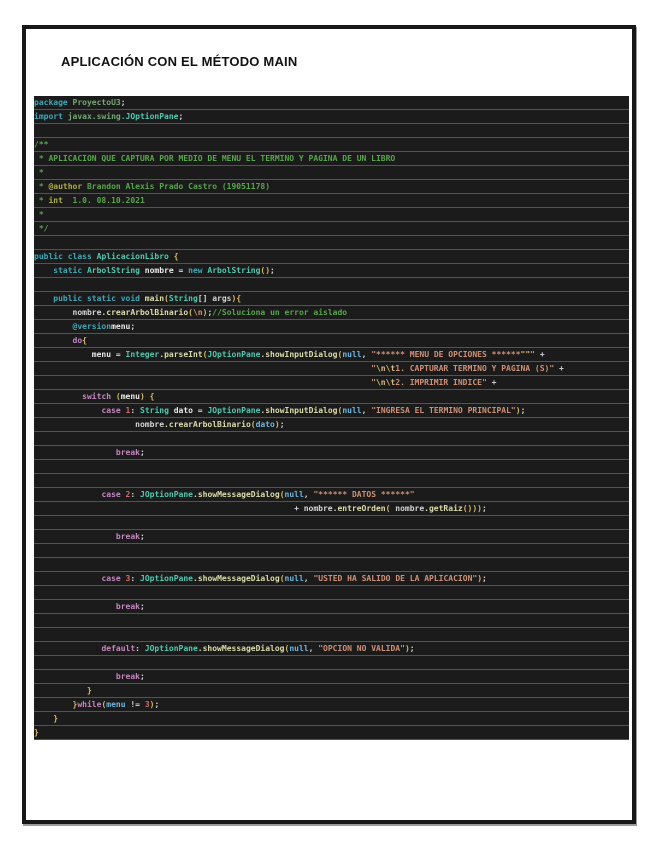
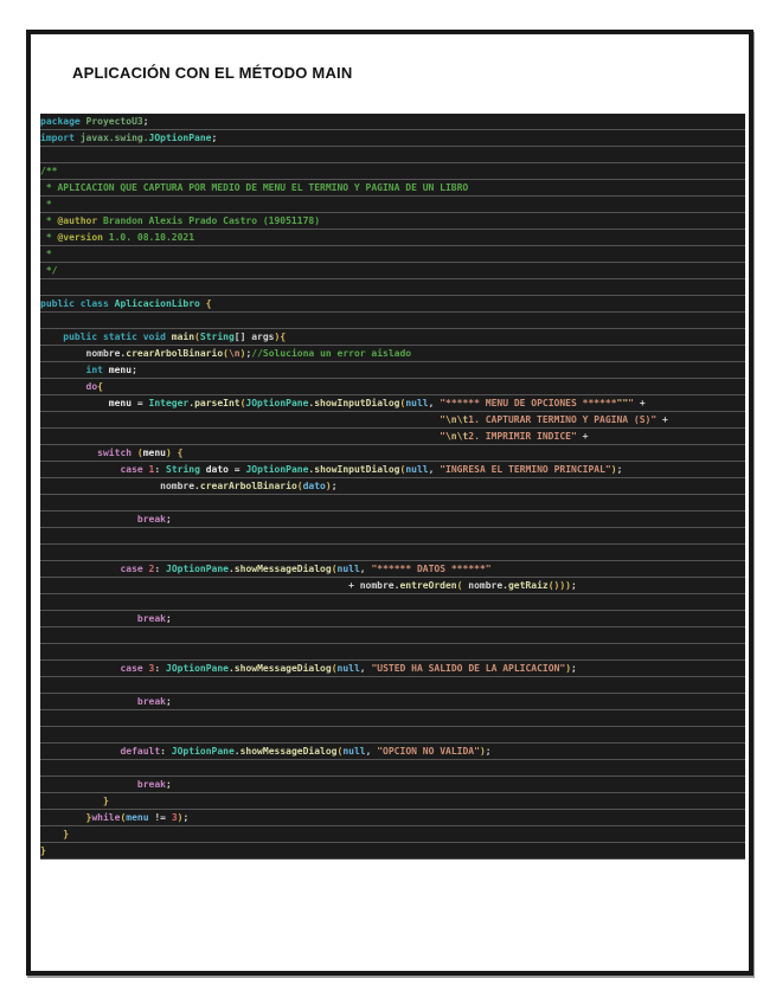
  APLICACIÓN CON EL MÉTODO MAIN
  package ProyectoU3;
  import javax.swing.JOptionPane;
  /**
  * APLICACION QUE CAPTURA POR MEDIO DE MENU EL TERMINO Y PAGINA DE UN LIBRO
  *
  * @author Brandon Alexis Prado Castro (19051178)
- * int 1.0. 08.10.2021
+ * @version 1.0. 08.10.2021
  *
  */
  public class AplicacionLibro {
- static ArbolString nombre = new ArbolString();
  public static void main(String[] args){
  nombre.crearArbolBinario(\n);//Soluciona un error aislado
- @versionmenu;
+ int menu;
  do{
  menu = Integer.parseInt(JOptionPane.showInputDialog(null, "****** MENU DE OPCIONES ******""" +
  "\n\t1. CAPTURAR TERMINO Y PAGINA (S)" +
  "\n\t2. IMPRIMIR INDICE" +
  switch (menu) {
  case 1: String dato = JOptionPane.showInputDialog(null, "INGRESA EL TERMINO PRINCIPAL");
  nombre.crearArbolBinario(dato);
  break;
  case 2: JOptionPane.showMessageDialog(null, "****** DATOS ******"
  + nombre.entreOrden( nombre.getRaiz()));
  break;
  case 3: JOptionPane.showMessageDialog(null, "USTED HA SALIDO DE LA APLICACION");
  break;
  default: JOptionPane.showMessageDialog(null, "OPCION NO VALIDA");
  break;
  }
  }while(menu != 3);
  }
  }
